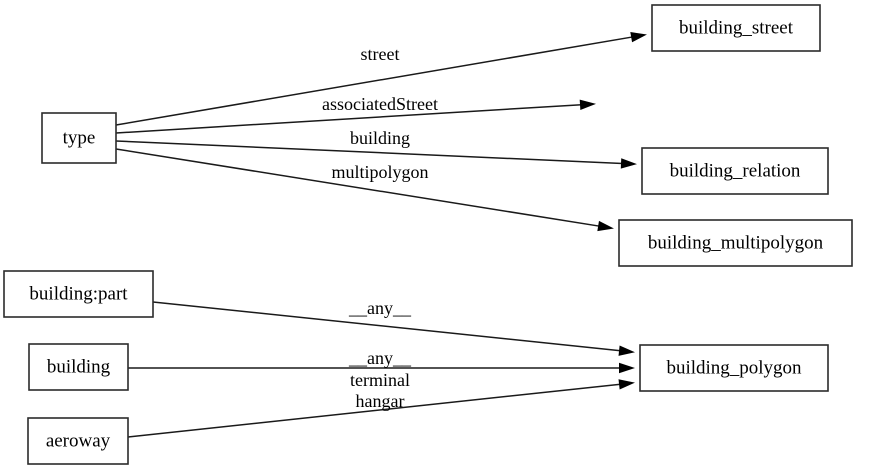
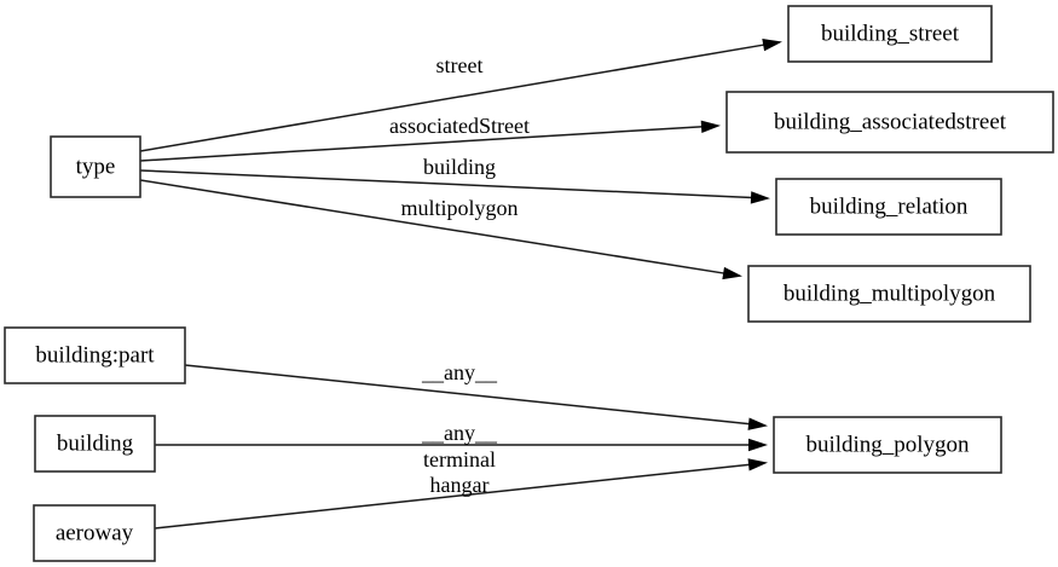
  type
  building_street
+ building_associatedstreet
  building_relation
  building_multipolygon
  building:part
  building
  aeroway
  building_polygon
  street
  associatedStreet
  building
  multipolygon
  __any__
  __any__
  terminal
  hangar
